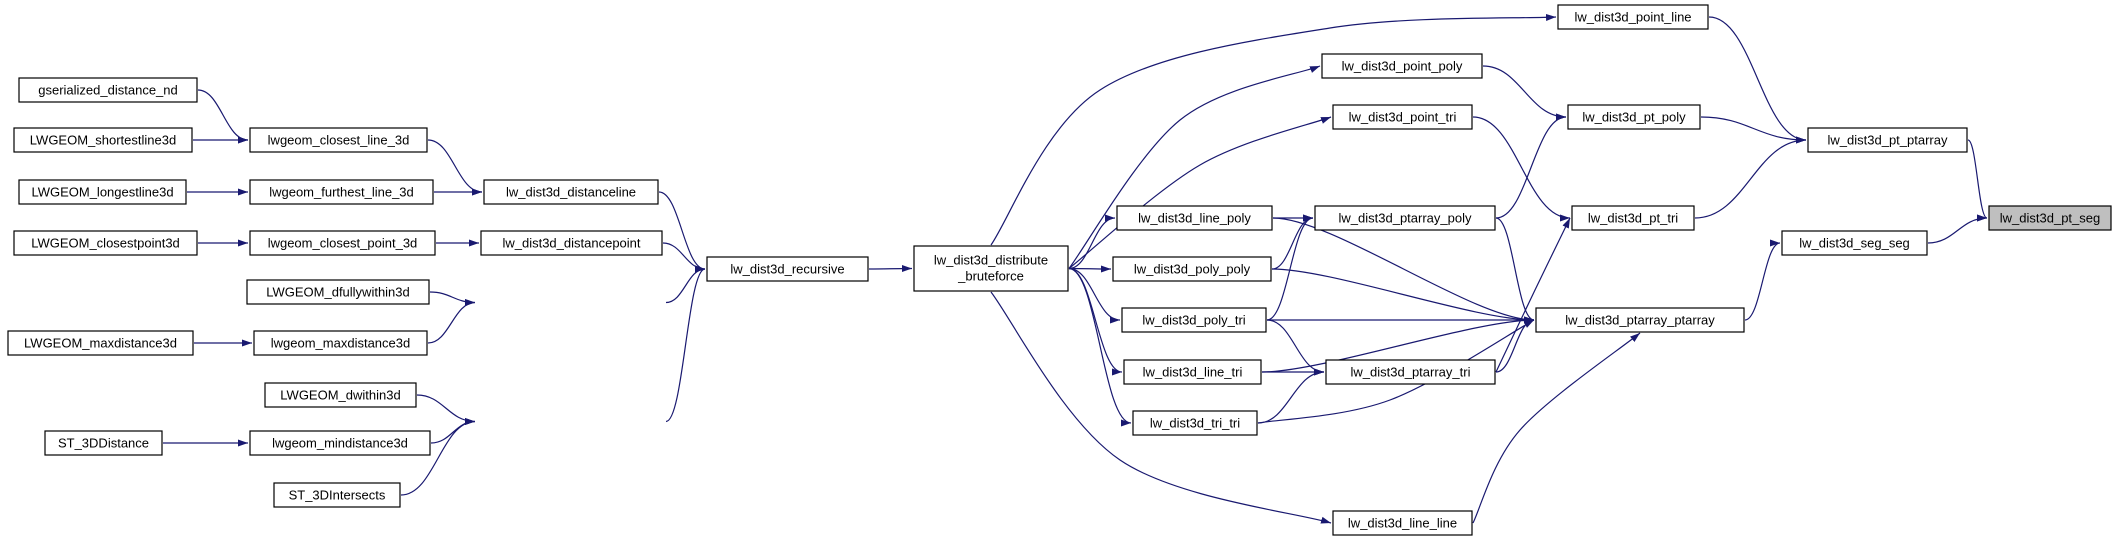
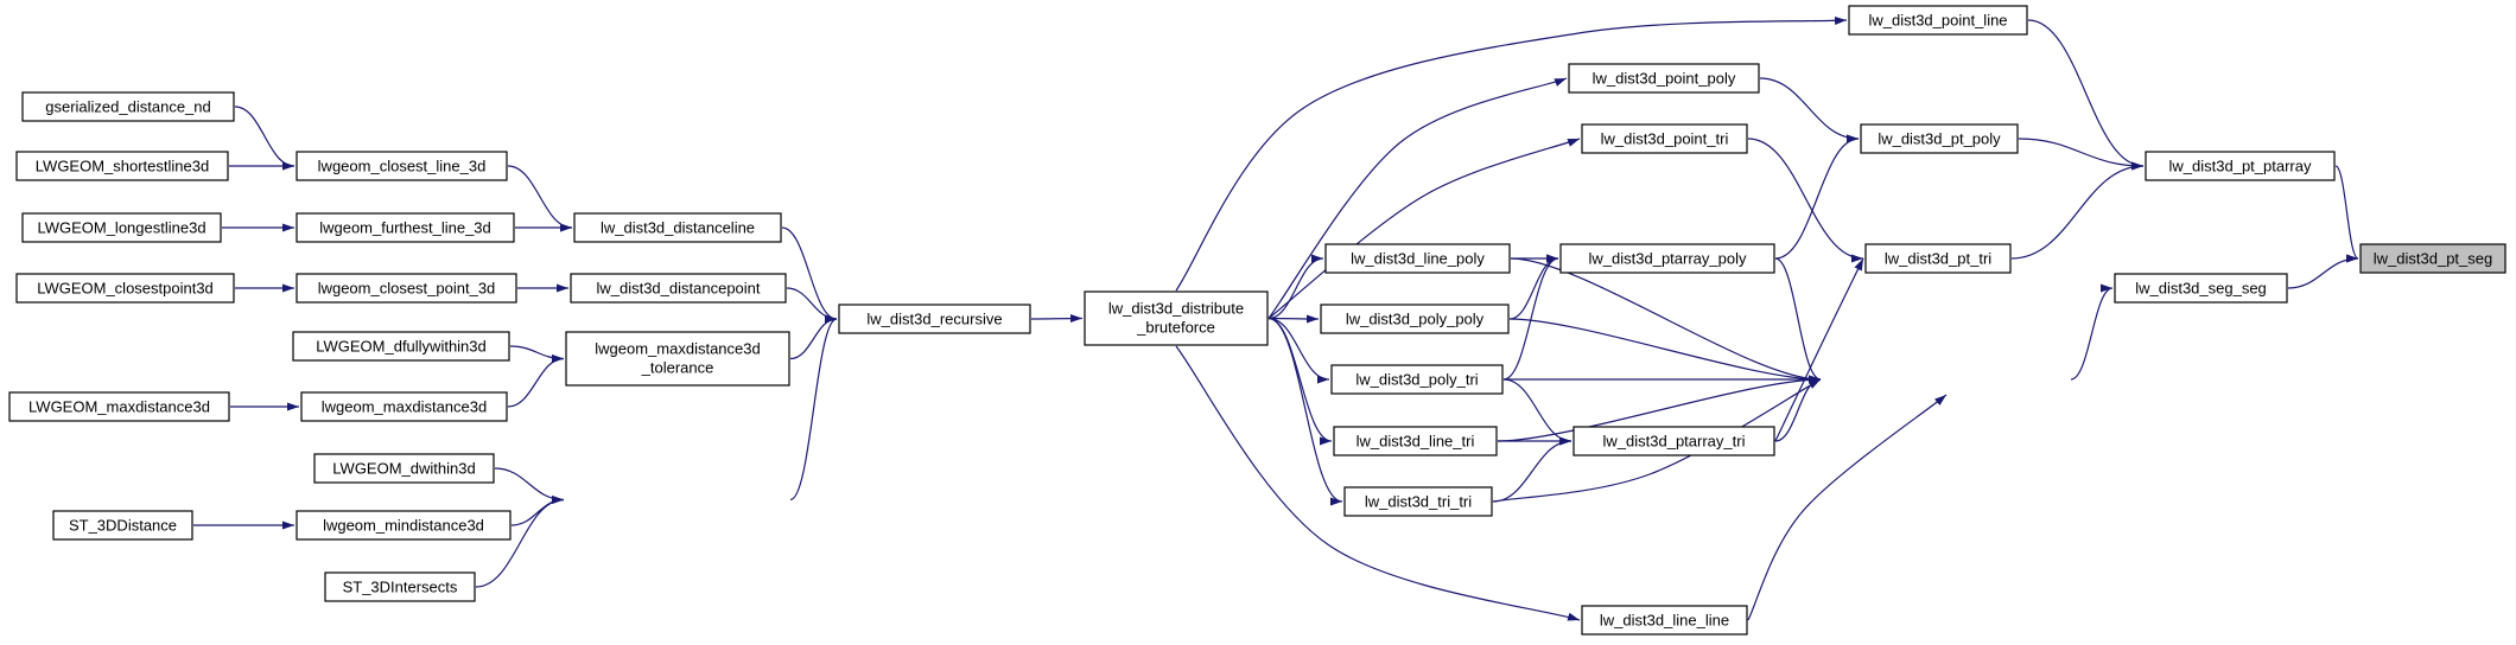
  gserialized_distance_nd
  LWGEOM_shortestline3d
  LWGEOM_longestline3d
  LWGEOM_closestpoint3d
  LWGEOM_maxdistance3d
  ST_3DDistance
  lwgeom_closest_line_3d
  lwgeom_furthest_line_3d
  lwgeom_closest_point_3d
  LWGEOM_dfullywithin3d
  lwgeom_maxdistance3d
  LWGEOM_dwithin3d
  lwgeom_mindistance3d
  ST_3DIntersects
  lw_dist3d_distanceline
  lw_dist3d_distancepoint
+ lwgeom_maxdistance3d _tolerance
  lw_dist3d_recursive
  lw_dist3d_distribute _bruteforce
  lw_dist3d_point_line
  lw_dist3d_point_poly
  lw_dist3d_point_tri
  lw_dist3d_line_poly
  lw_dist3d_poly_poly
  lw_dist3d_poly_tri
  lw_dist3d_line_tri
  lw_dist3d_tri_tri
  lw_dist3d_line_line
  lw_dist3d_ptarray_poly
  lw_dist3d_ptarray_tri
  lw_dist3d_pt_poly
  lw_dist3d_pt_tri
- lw_dist3d_ptarray_ptarray
  lw_dist3d_pt_ptarray
  lw_dist3d_seg_seg
  lw_dist3d_pt_seg
